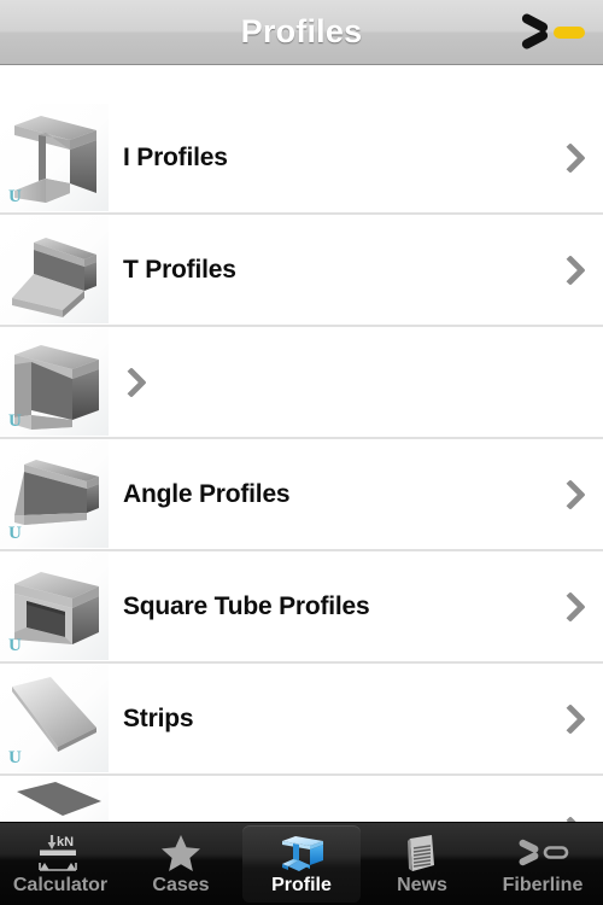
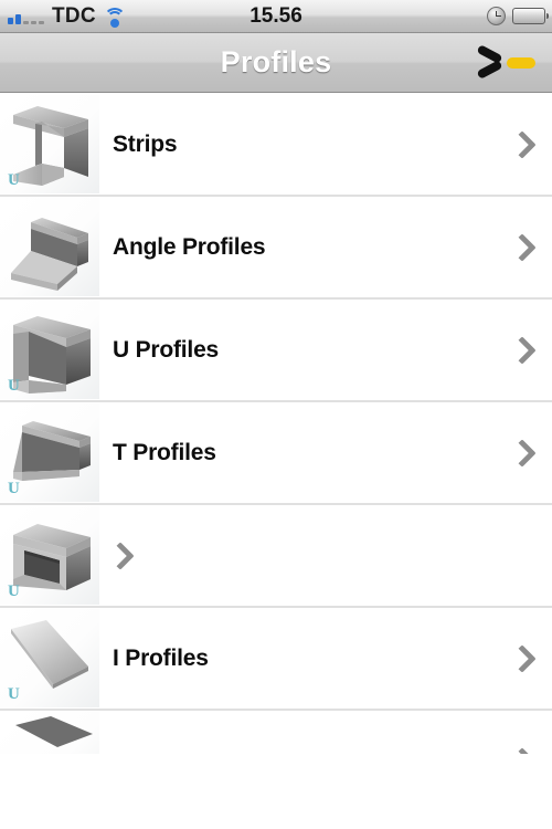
+ TDC
+ 15.56
  Profiles
  U
- I Profiles
+ Strips
- T Profiles
+ Angle Profiles
  U
+ U Profiles
  U
- Angle Profiles
+ T Profiles
  U
- Square Tube Profiles
  U
- Strips
+ I Profiles
- kN
- Calculator
- Cases
- Profile
- News
- Fiberline
